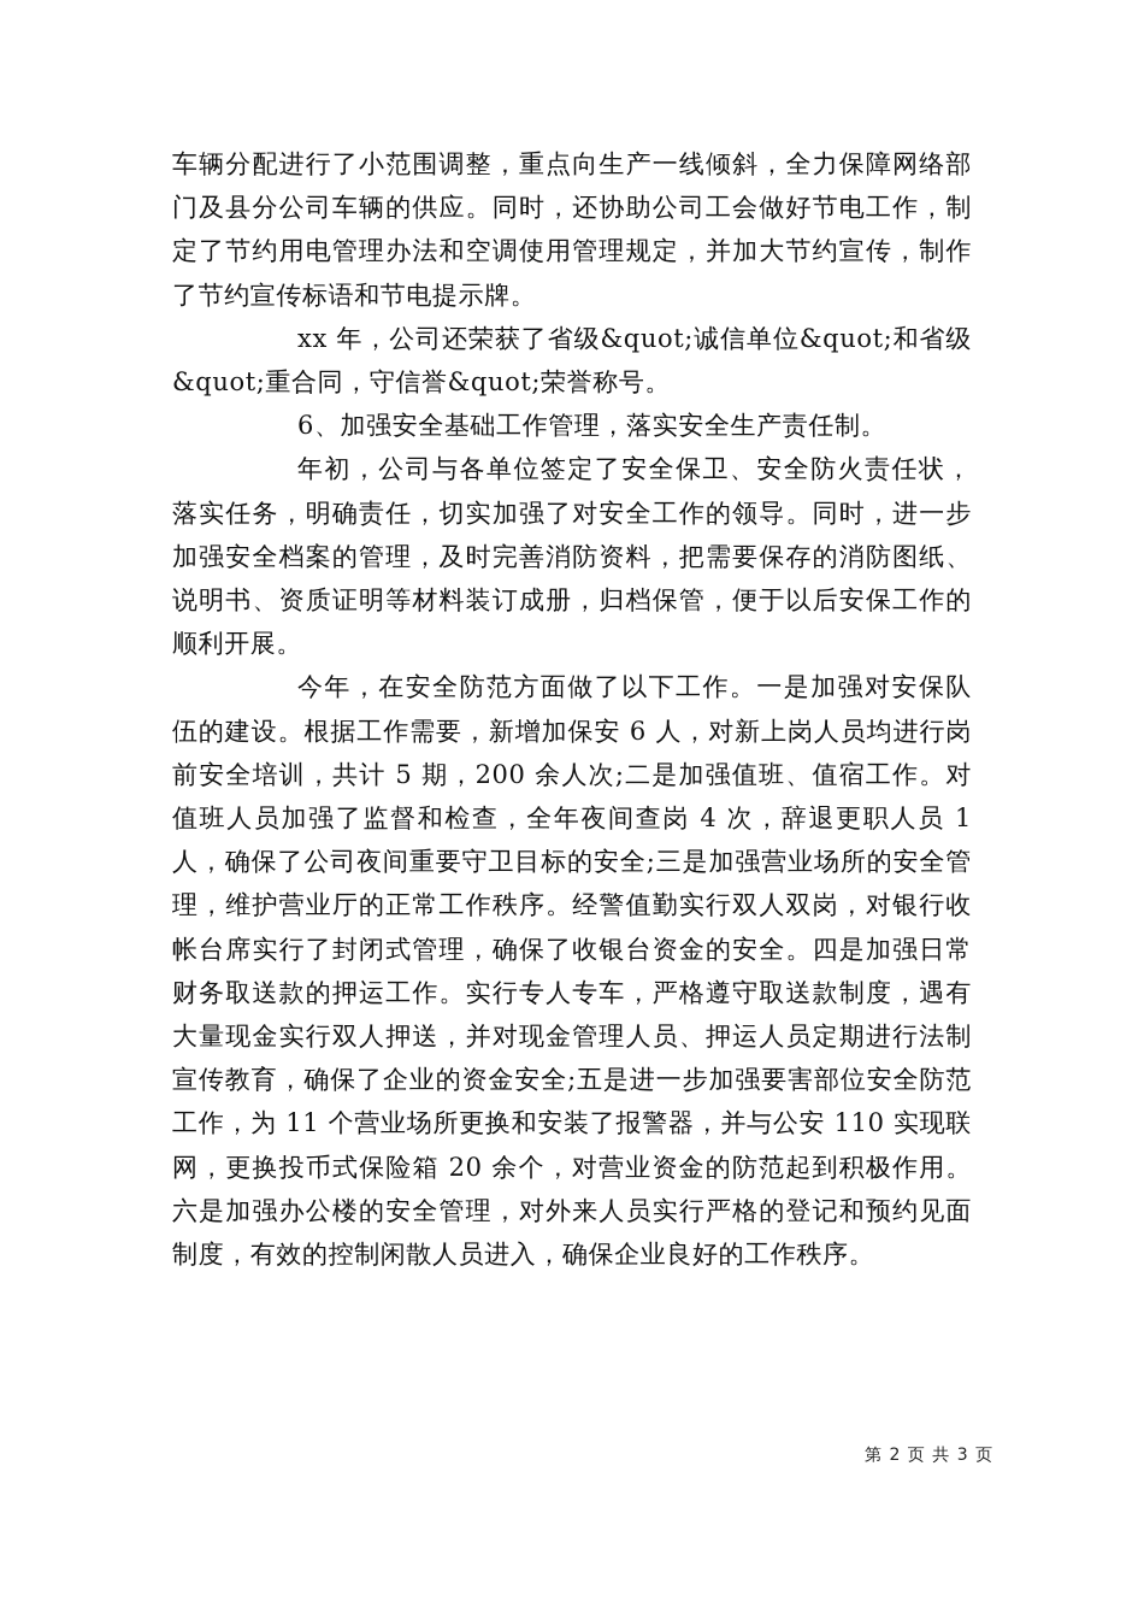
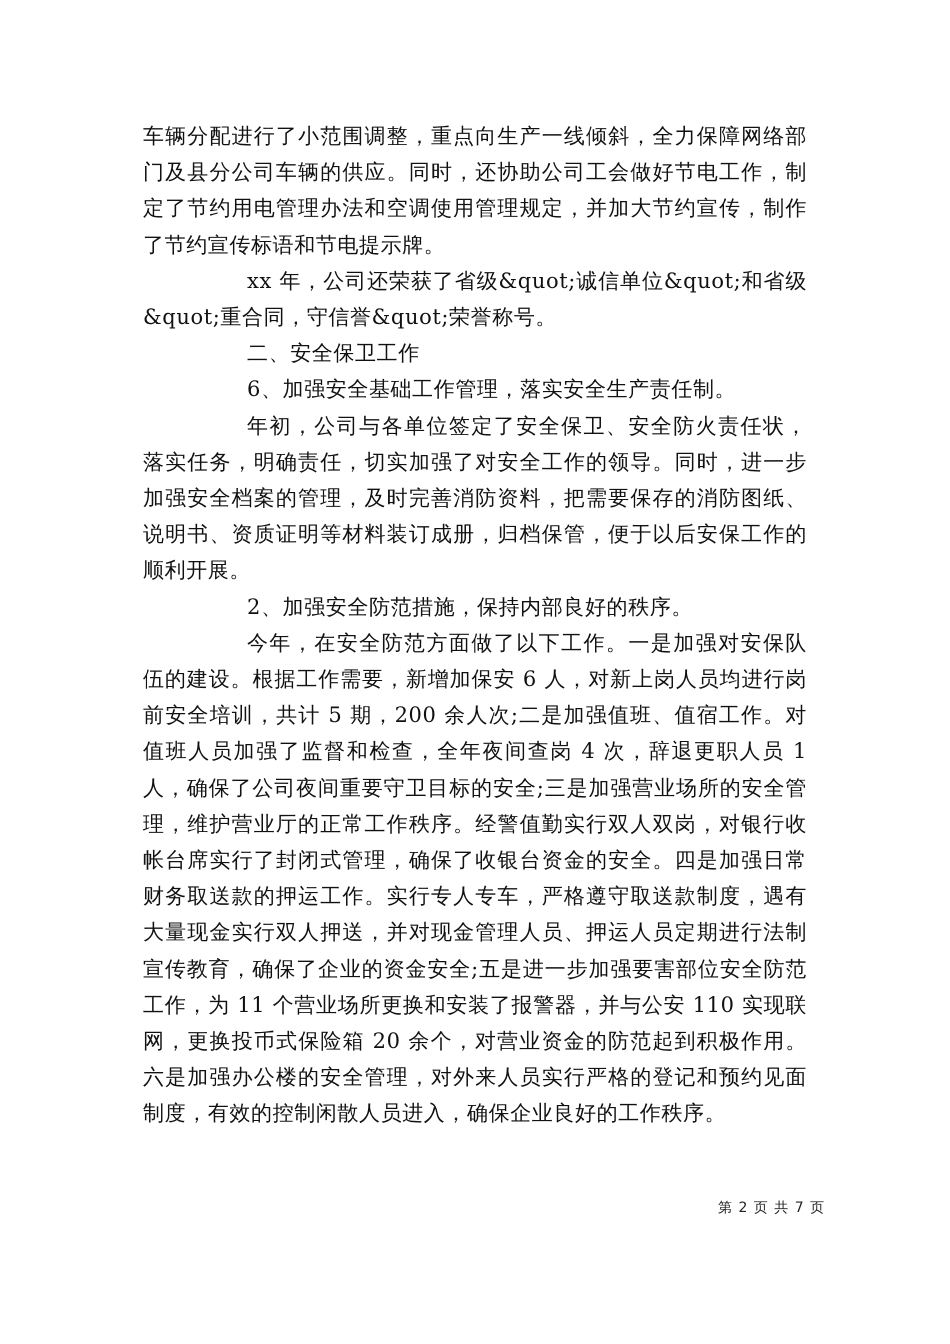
  车辆分配进行了小范围调整，重点向生产一线倾斜，全力保障网络部门及县分公司车辆的供应。同时，还协助公司工会做好节电工作，制定了节约用电管理办法和空调使用管理规定，并加大节约宣传，制作了节约宣传标语和节电提示牌。
  xx 年，公司还荣获了省级&quot;诚信单位&quot;和省级&quot;重合同，守信誉&quot;荣誉称号。
+ 二、安全保卫工作
  6、加强安全基础工作管理，落实安全生产责任制。
  年初，公司与各单位签定了安全保卫、安全防火责任状，落实任务，明确责任，切实加强了对安全工作的领导。同时，进一步加强安全档案的管理，及时完善消防资料，把需要保存的消防图纸、说明书、资质证明等材料装订成册，归档保管，便于以后安保工作的顺利开展。
+ 2、加强安全防范措施，保持内部良好的秩序。
  今年，在安全防范方面做了以下工作。一是加强对安保队伍的建设。根据工作需要，新增加保安 6 人，对新上岗人员均进行岗前安全培训，共计 5 期，200 余人次;二是加强值班、值宿工作。对值班人员加强了监督和检查，全年夜间查岗 4 次，辞退更职人员 1 人，确保了公司夜间重要守卫目标的安全;三是加强营业场所的安全管理，维护营业厅的正常工作秩序。经警值勤实行双人双岗，对银行收帐台席实行了封闭式管理，确保了收银台资金的安全。四是加强日常财务取送款的押运工作。实行专人专车，严格遵守取送款制度，遇有大量现金实行双人押送，并对现金管理人员、押运人员定期进行法制宣传教育，确保了企业的资金安全;五是进一步加强要害部位安全防范工作，为 11 个营业场所更换和安装了报警器，并与公安 110 实现联网，更换投币式保险箱 20 余个，对营业资金的防范起到积极作用。六是加强办公楼的安全管理，对外来人员实行严格的登记和预约见面制度，有效的控制闲散人员进入，确保企业良好的工作秩序。
- 第 2 页 共 3 页
+ 第 2 页 共 7 页
